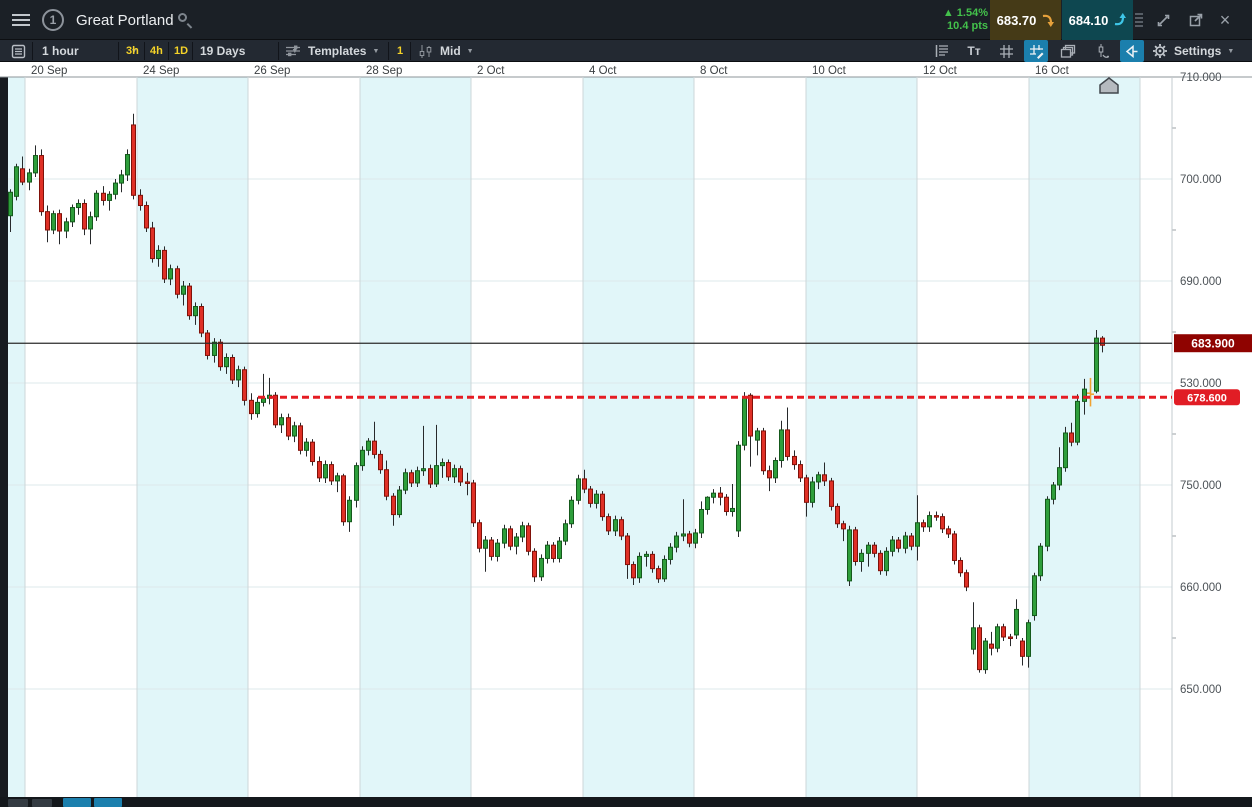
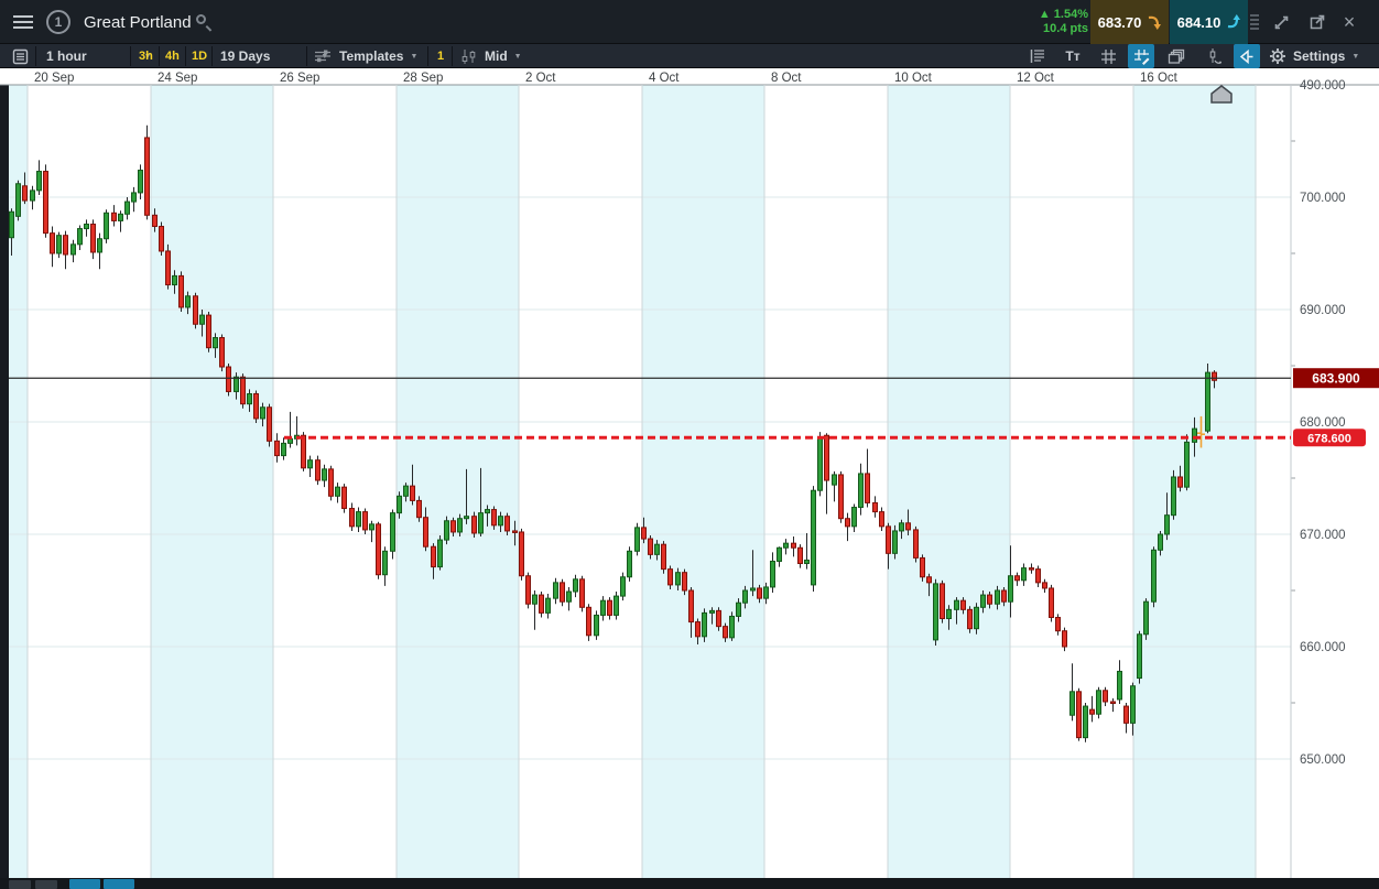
  1
  Great Portland
  ▲ 1.54%
  10.4 pts
  683.70
  684.10
  ×
  1 hour
  3h
  4h
  1D
  19 Days
  Templates
  1
  Mid
  Tт
  Settings
- 710.000
+ 490.000
  700.000
  690.000
- 530.000
+ 680.000
- 750.000
+ 670.000
  660.000
  650.000
  20 Sep
  24 Sep
  26 Sep
  28 Sep
  2 Oct
  4 Oct
  8 Oct
  10 Oct
  12 Oct
  16 Oct
  678.600
  683.900
